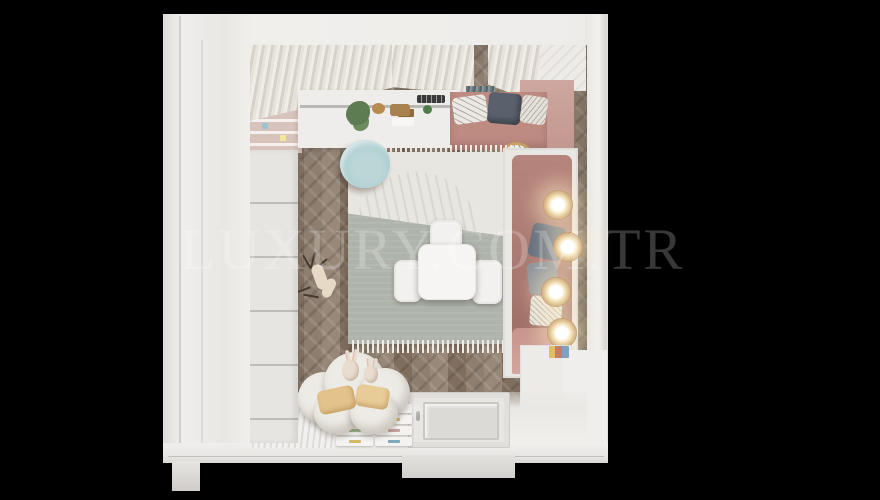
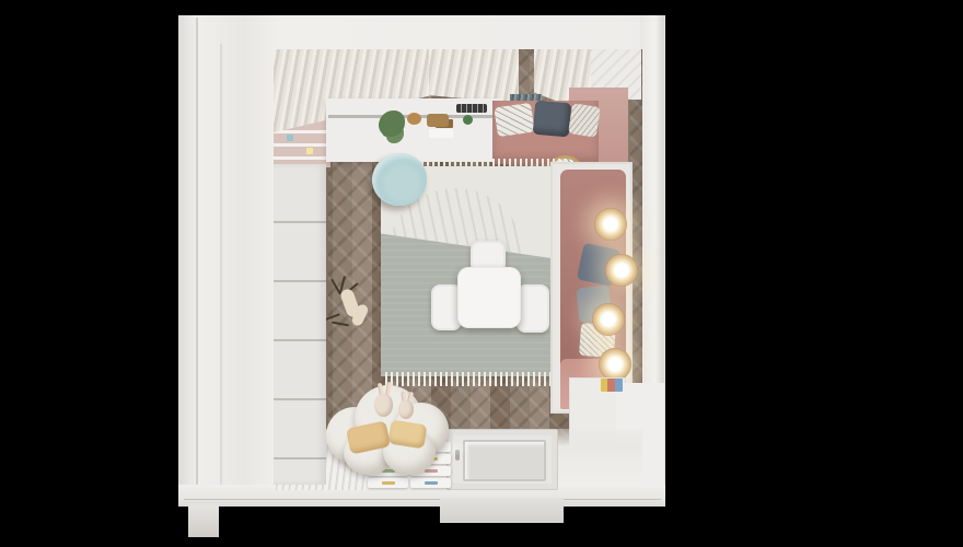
- LUXURY.COM.TR
